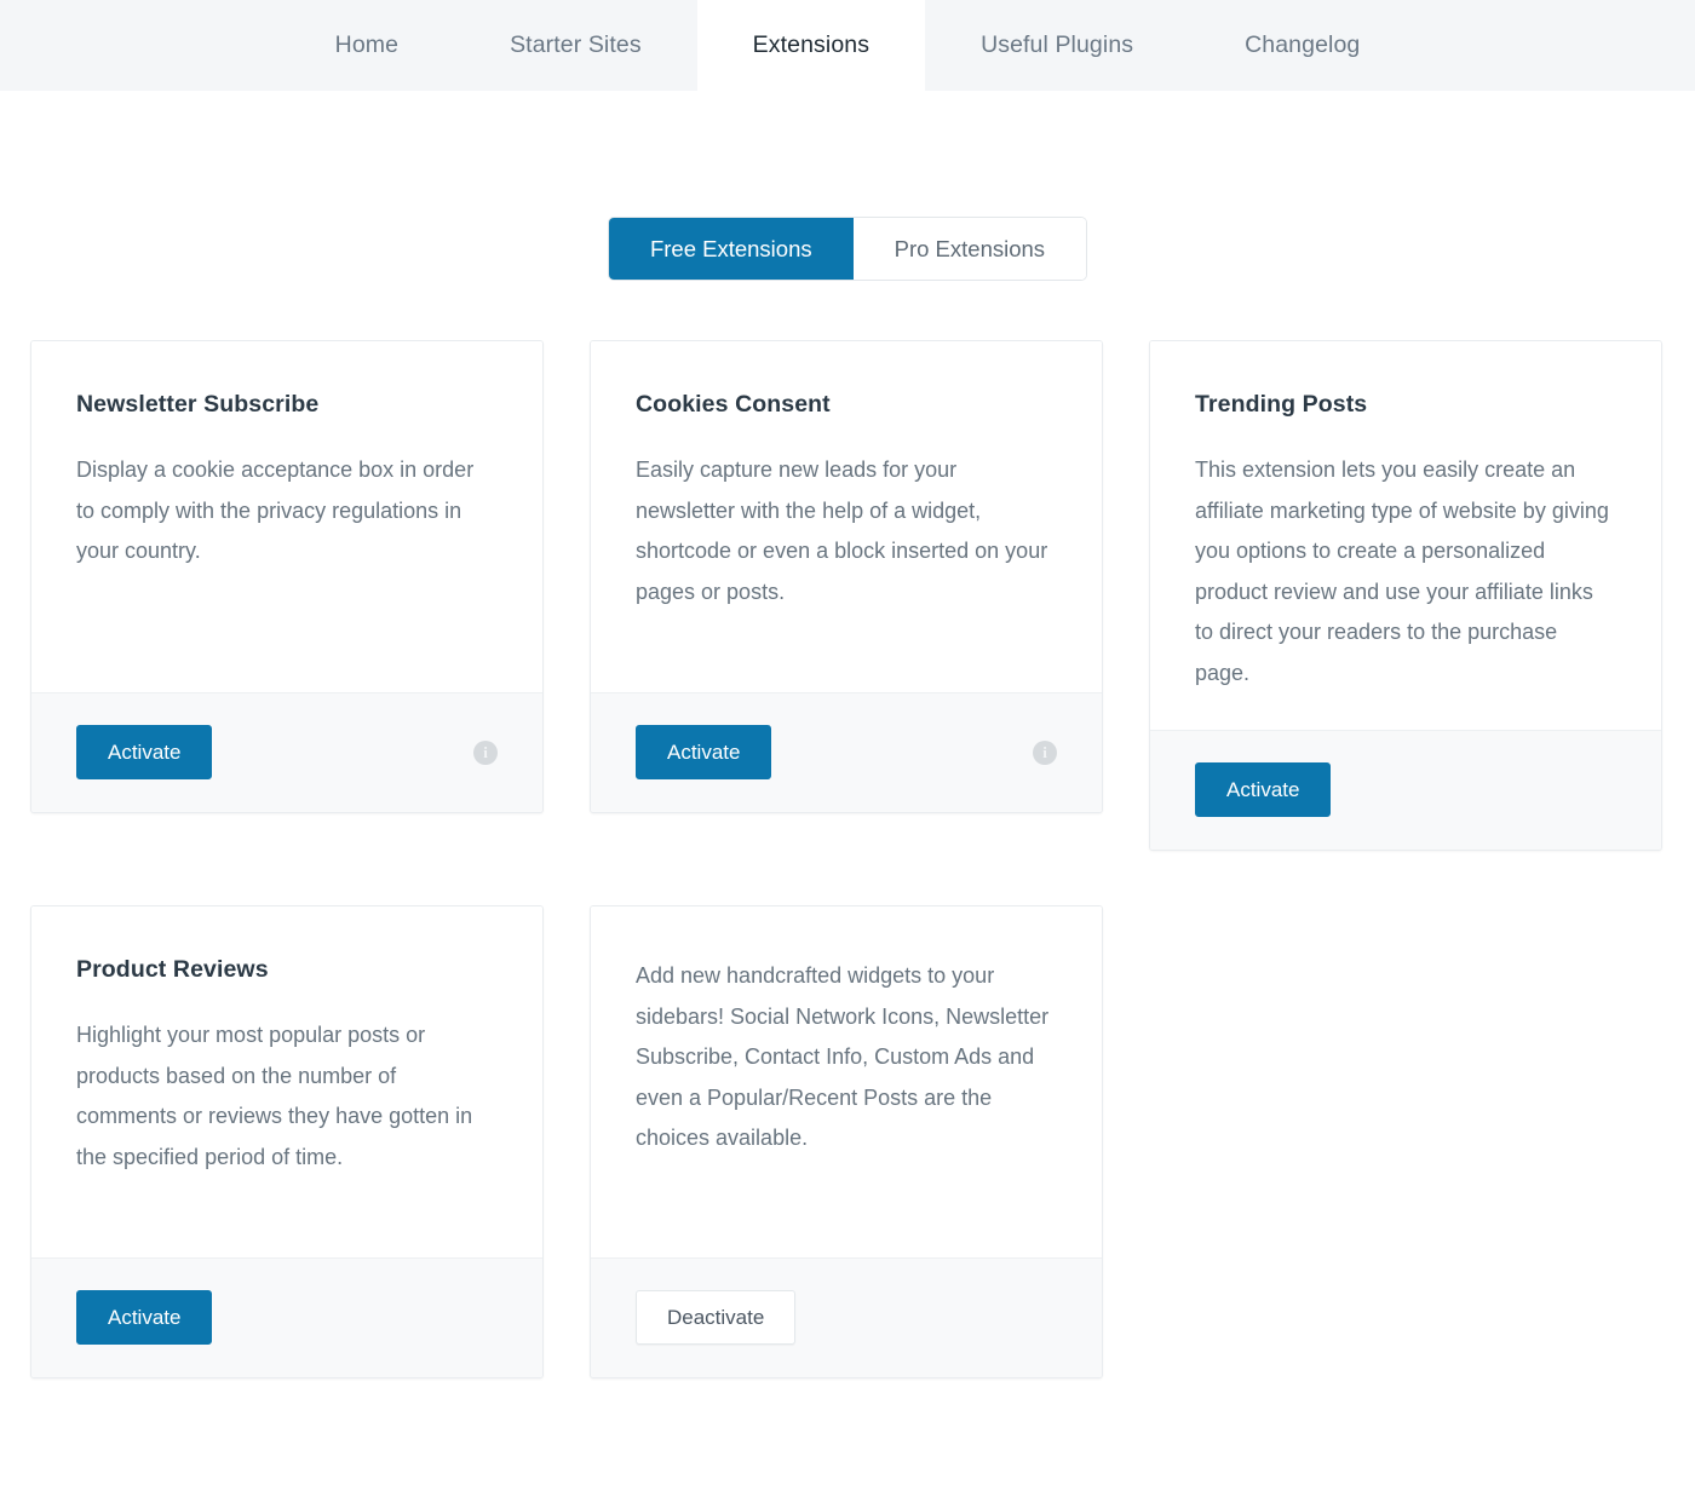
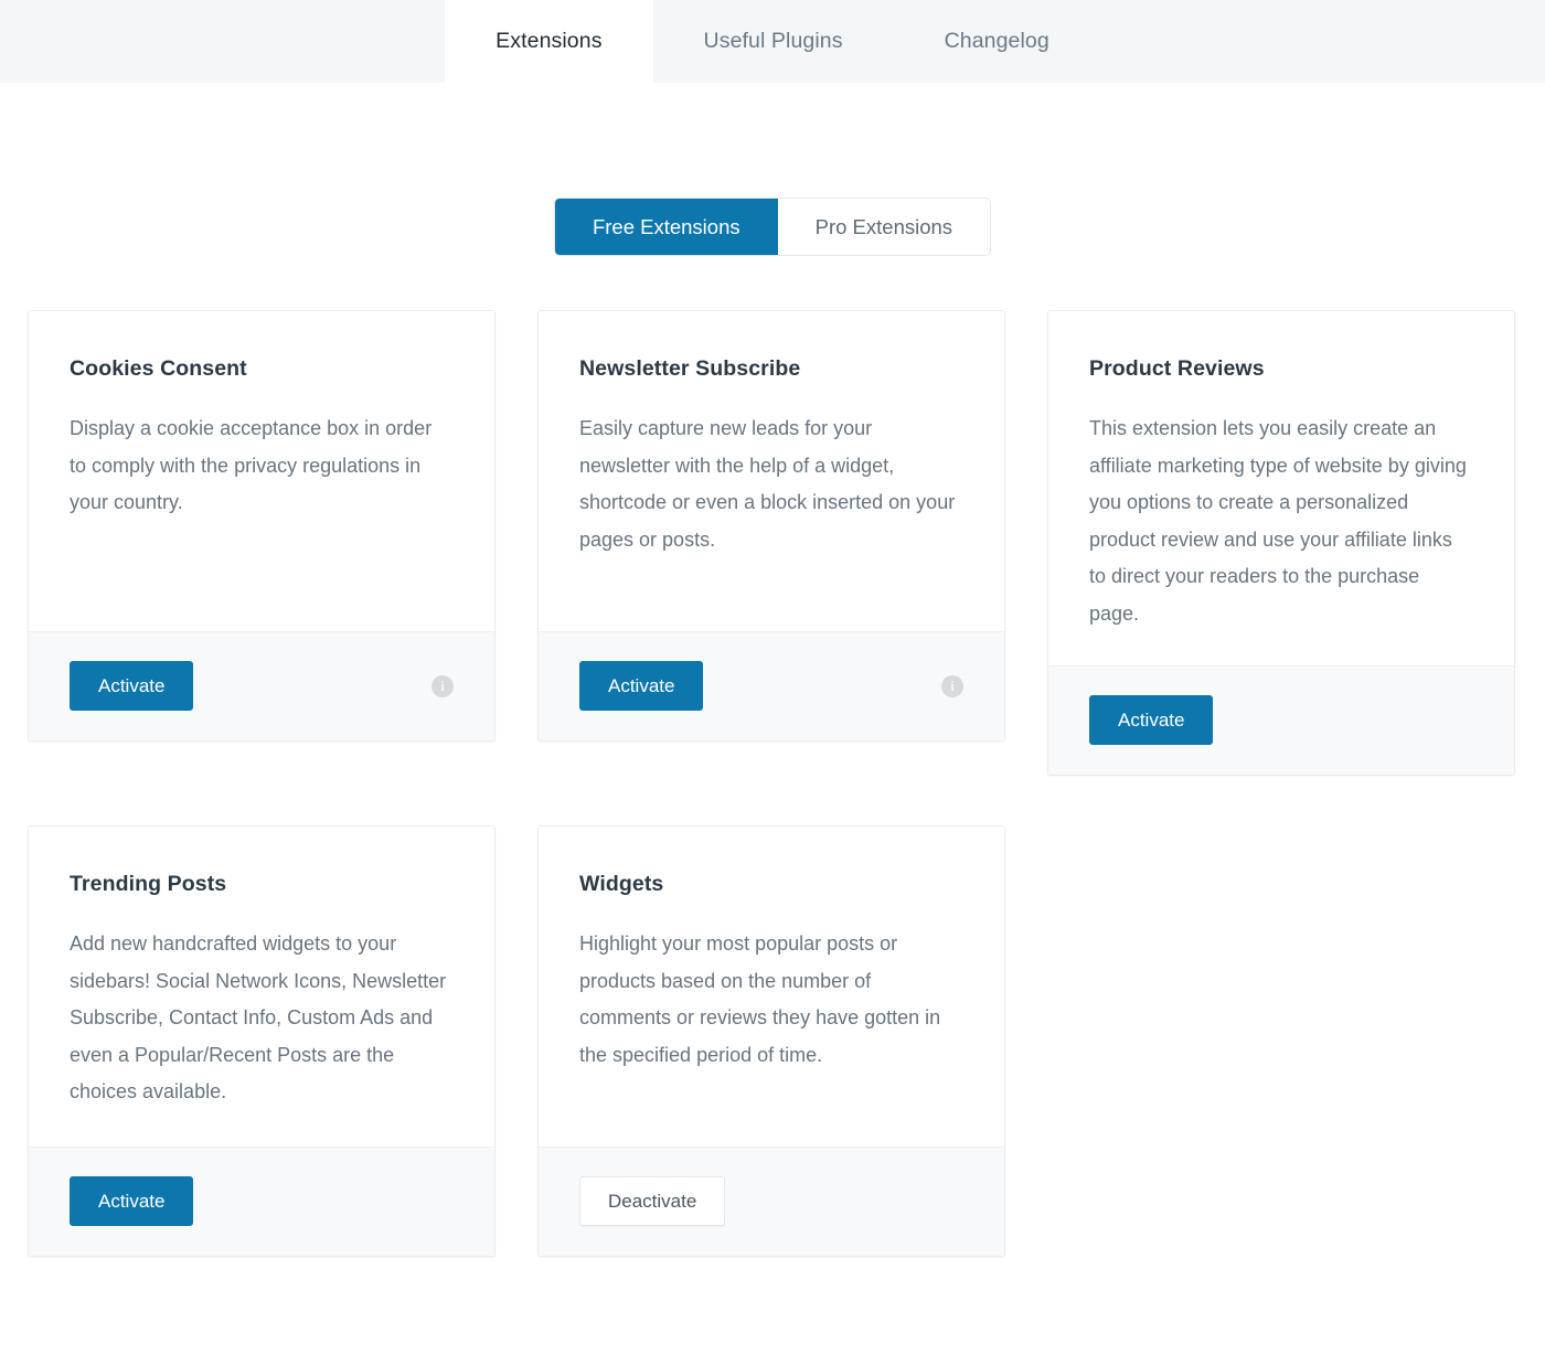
- Home
- Starter Sites
  Extensions
  Useful Plugins
  Changelog
  Free Extensions
  Pro Extensions
- Newsletter Subscribe
+ Cookies Consent
  Display a cookie acceptance box in order to comply with the privacy regulations in your country.
  Activate
  i
- Cookies Consent
+ Newsletter Subscribe
  Easily capture new leads for your newsletter with the help of a widget, shortcode or even a block inserted on your pages or posts.
  Activate
  i
- Trending Posts
+ Product Reviews
  This extension lets you easily create an affiliate marketing type of website by giving you options to create a personalized product review and use your affiliate links to direct your readers to the purchase page.
  Activate
- Product Reviews
+ Trending Posts
- Highlight your most popular posts or products based on the number of comments or reviews they have gotten in the specified period of time.
+ Add new handcrafted widgets to your sidebars! Social Network Icons, Newsletter Subscribe, Contact Info, Custom Ads and even a Popular/Recent Posts are the choices available.
  Activate
+ Widgets
- Add new handcrafted widgets to your sidebars! Social Network Icons, Newsletter Subscribe, Contact Info, Custom Ads and even a Popular/Recent Posts are the choices available.
+ Highlight your most popular posts or products based on the number of comments or reviews they have gotten in the specified period of time.
  Deactivate
